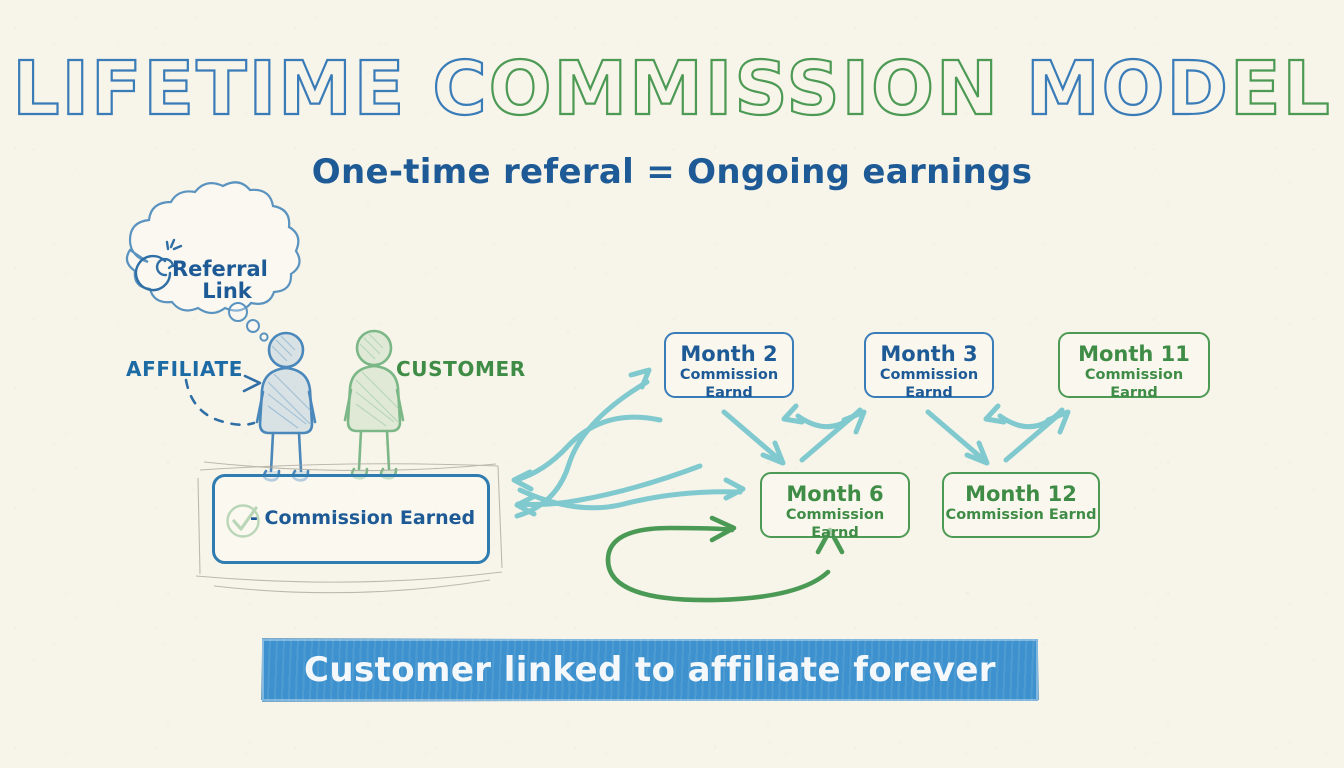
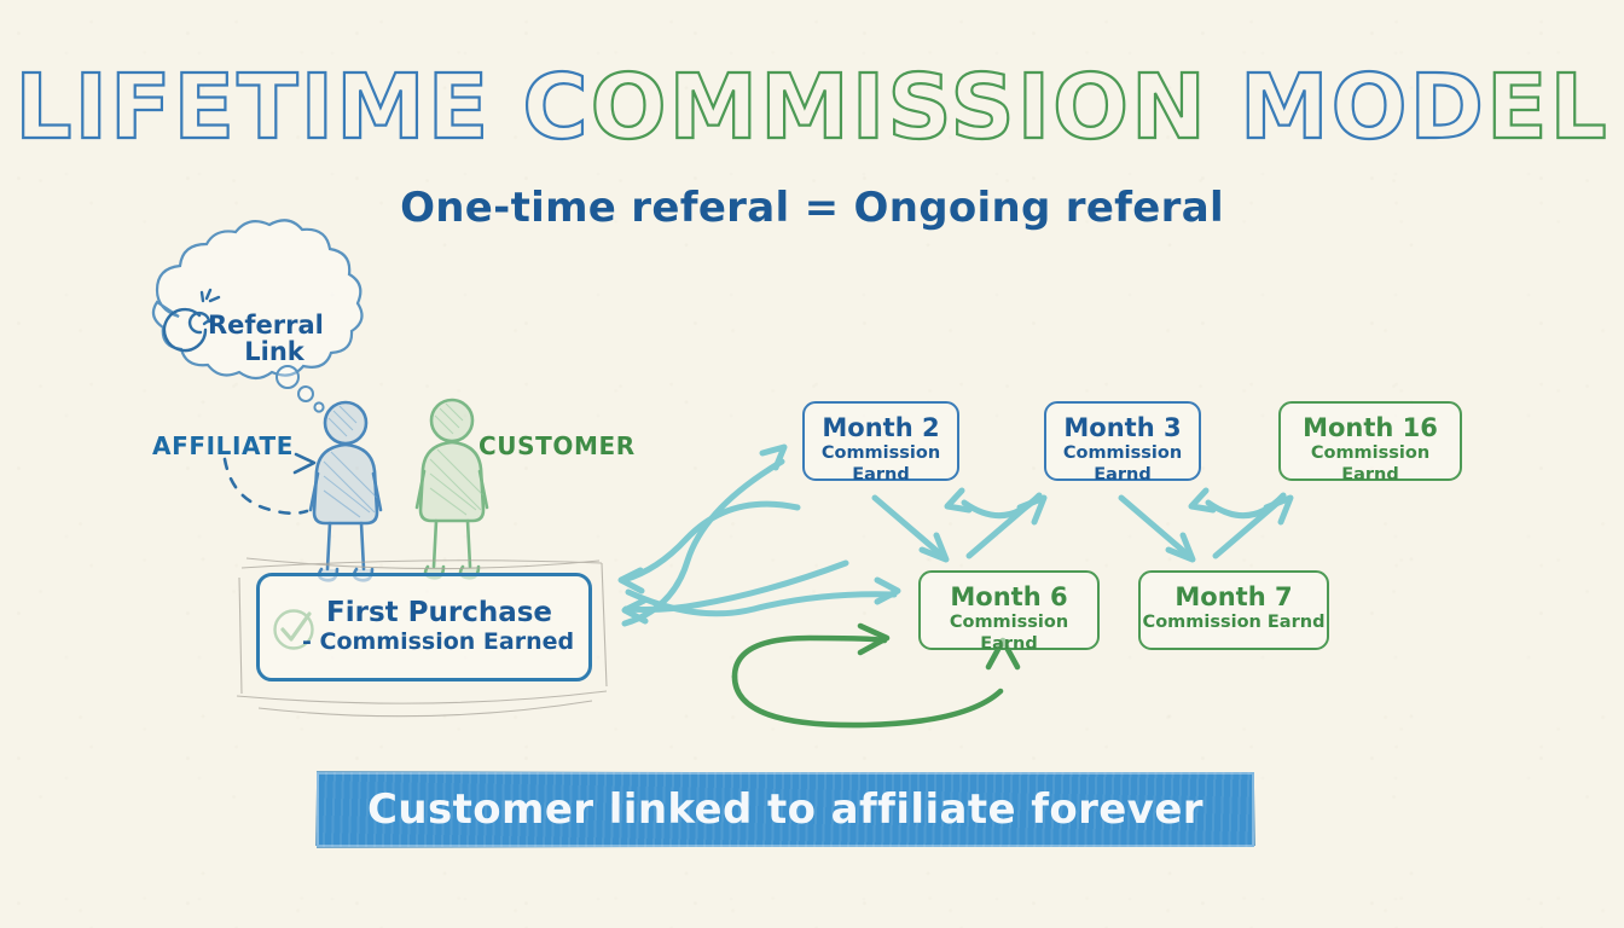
  LIFETIME COMMISSION MODEL
- One-time referal = Ongoing earnings
+ One-time referal = Ongoing referal
  Referral
  Link
  AFFILIATE
  CUSTOMER
+ First Purchase
  - Commission Earned
  Month 2
  Commission Earnd
  Month 3
  Commission Earnd
- Month 11
+ Month 16
  Commission Earnd
  Month 6
  Commission Earnd
- Month 12
+ Month 7
  Commission Earnd
